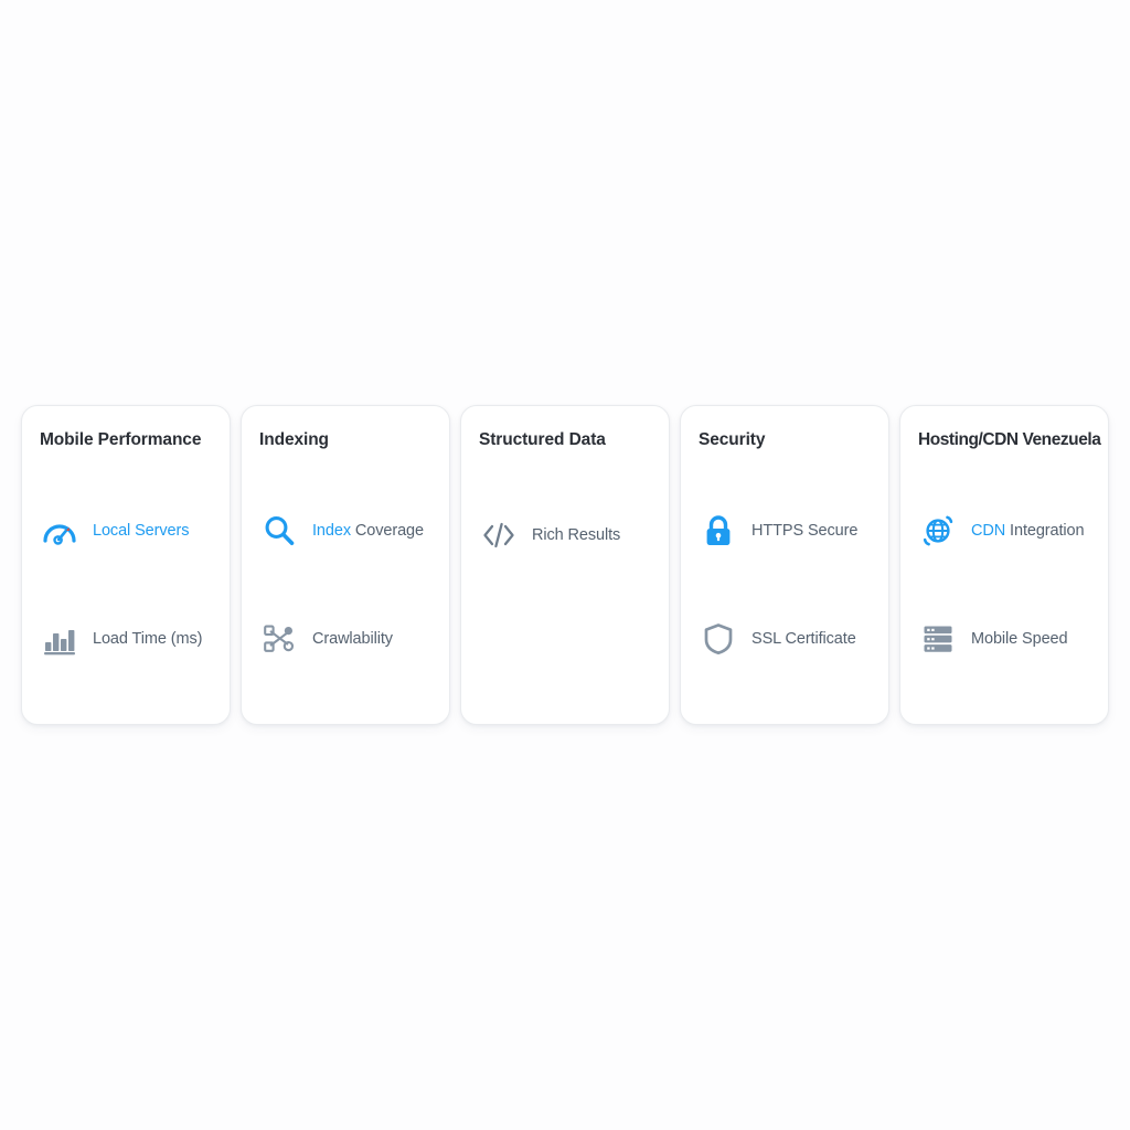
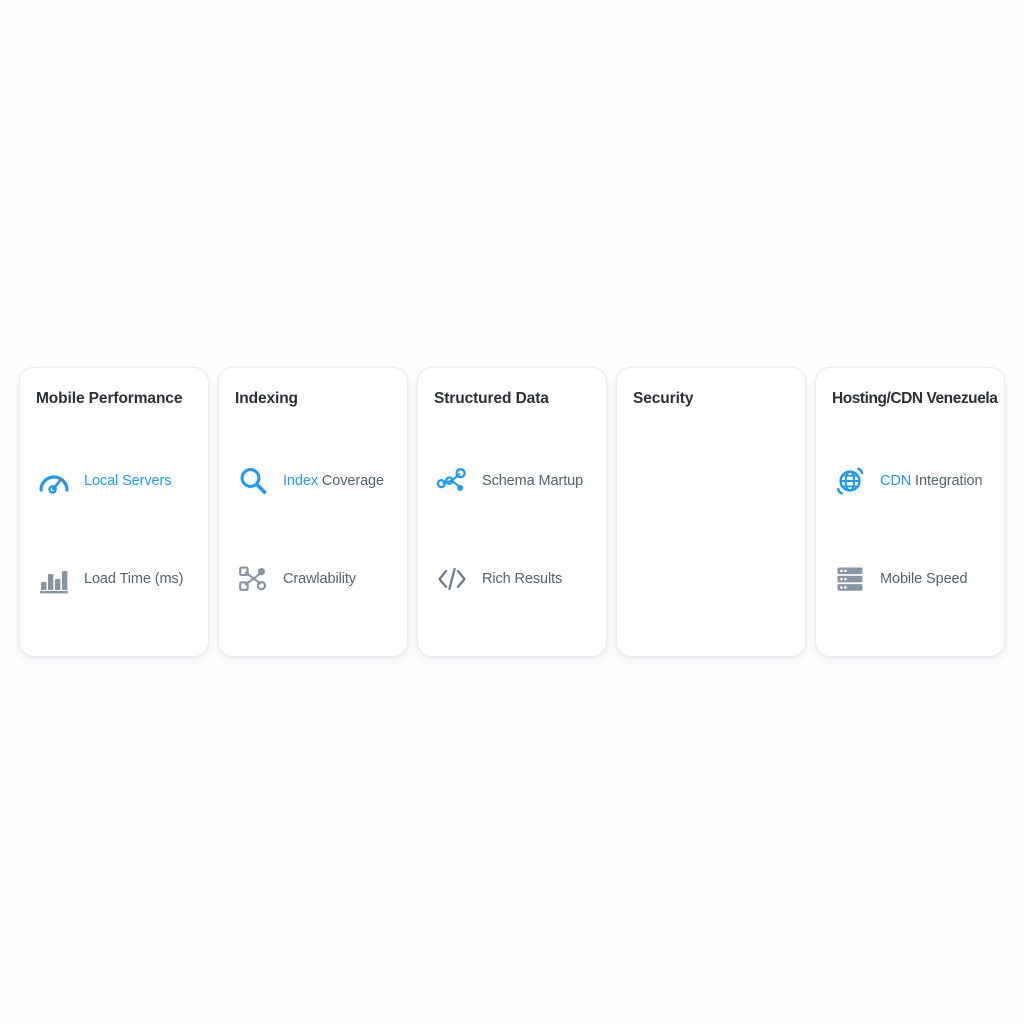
  Mobile Performance
  Local Servers
  Load Time (ms)
  Indexing
  Index Coverage
  Crawlability
  Structured Data
+ Schema Martup
  Rich Results
  Security
- HTTPS Secure
- SSL Certificate
  Hosting/CDN Venezuela
  CDN Integration
  Mobile Speed
